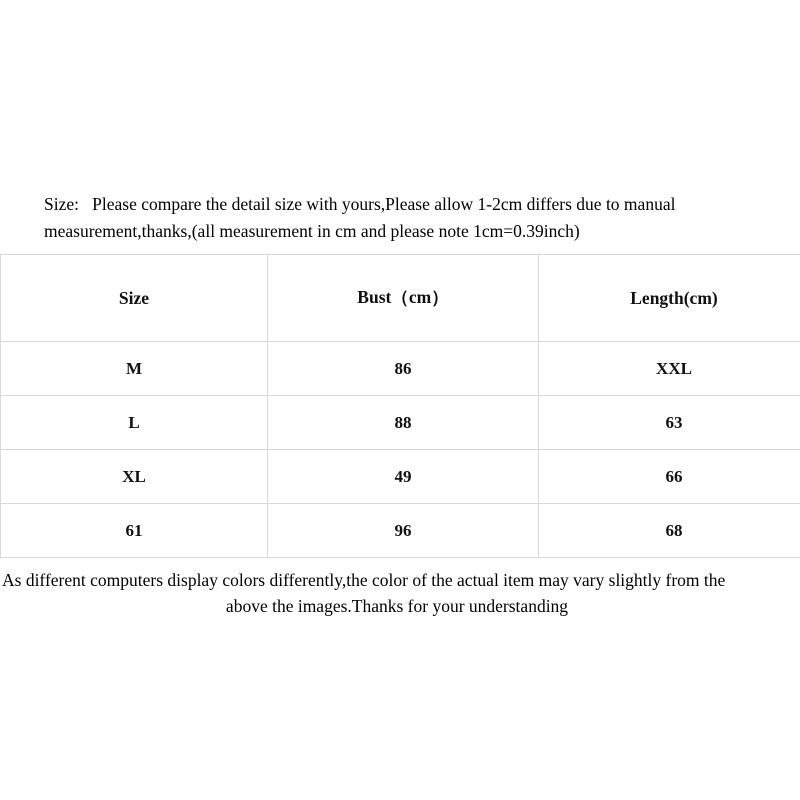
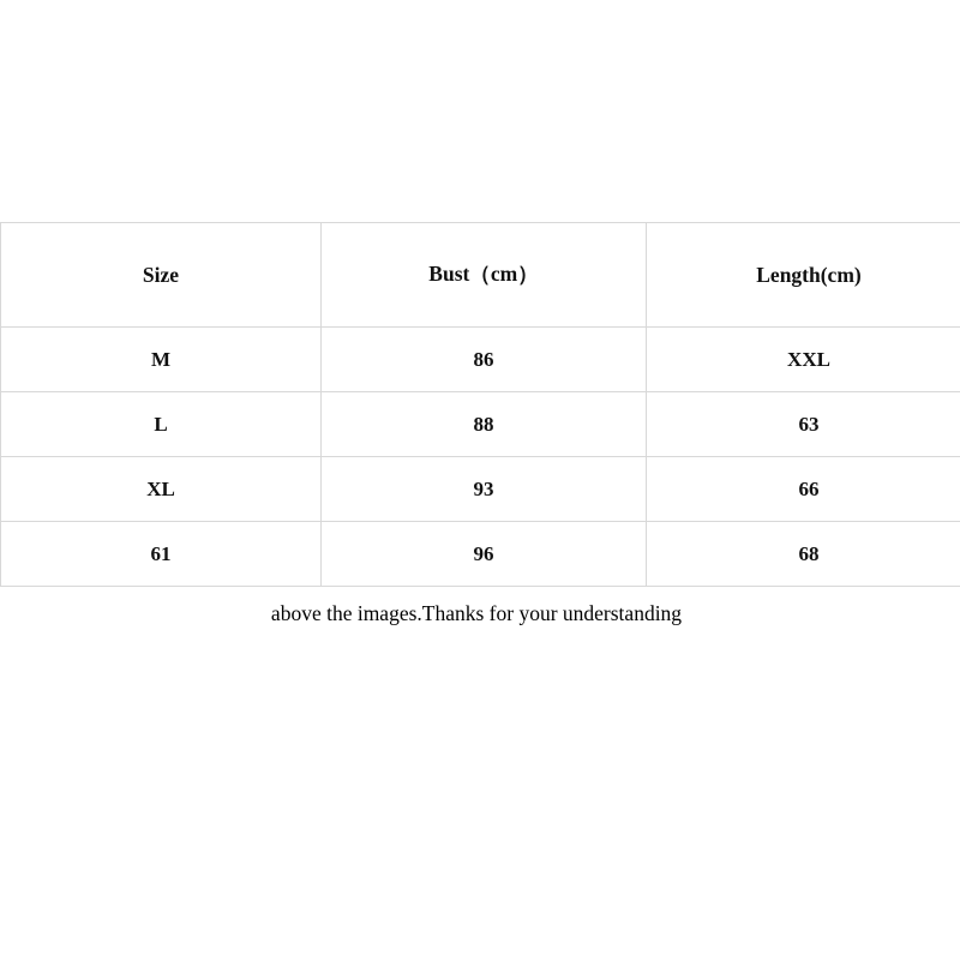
- Size: Please compare the detail size with yours,Please allow 1-2cm differs due to manual measurement,thanks,(all measurement in cm and please note 1cm=0.39inch)
  Size	Bust（cm）	Length(cm)
  M	86	XXL
  L	88	63
- XL	49	66
+ XL	93	66
  61	96	68
- As different computers display colors differently,the color of the actual item may vary slightly from the
  above the images.Thanks for your understanding
